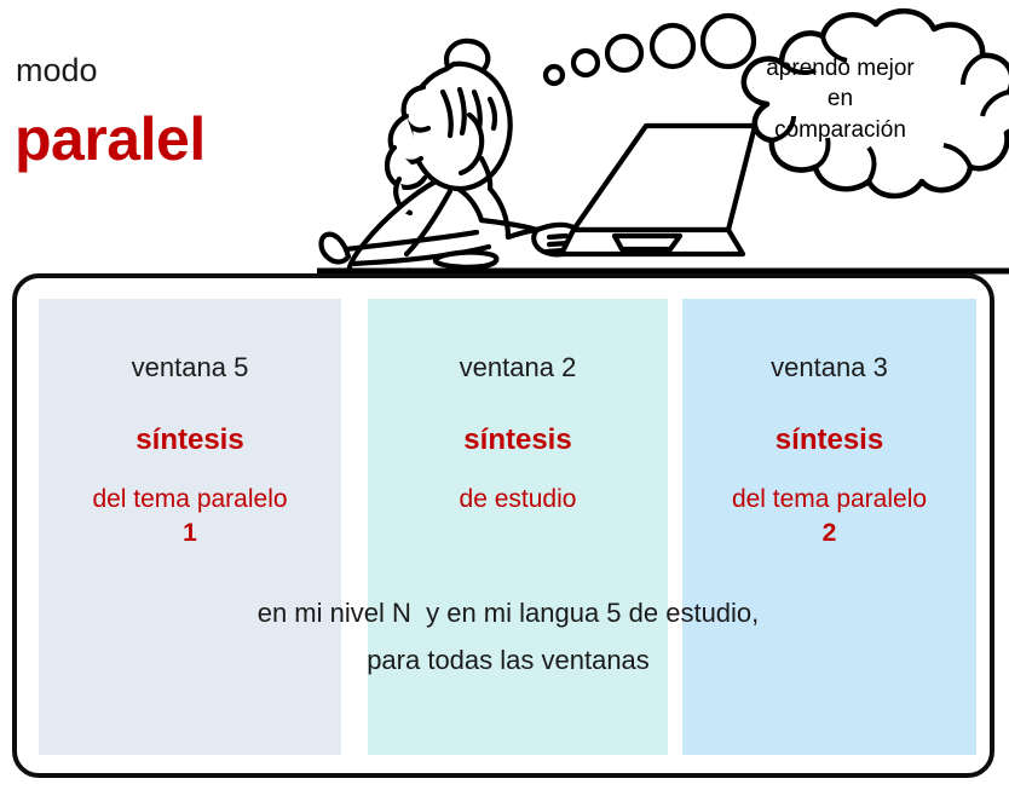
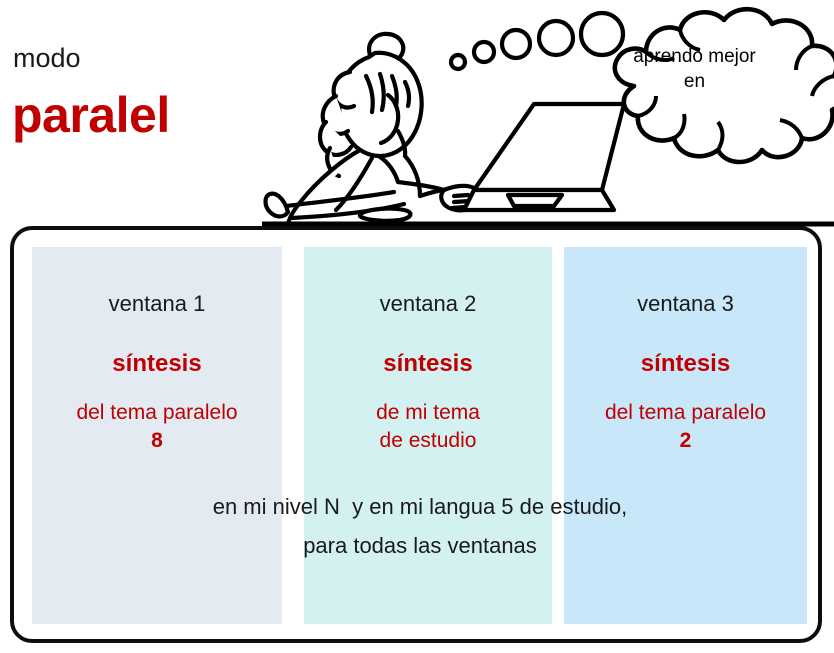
  modo
  paralel
  aprendo mejor
  en
- comparación
- ventana 5
+ ventana 1
  síntesis
  del tema paralelo
- 1
+ 8
  ventana 2
  síntesis
+ de mi tema
  de estudio
  ventana 3
  síntesis
  del tema paralelo
  2
  en mi nivel N y en mi langua 5 de estudio,
  para todas las ventanas
